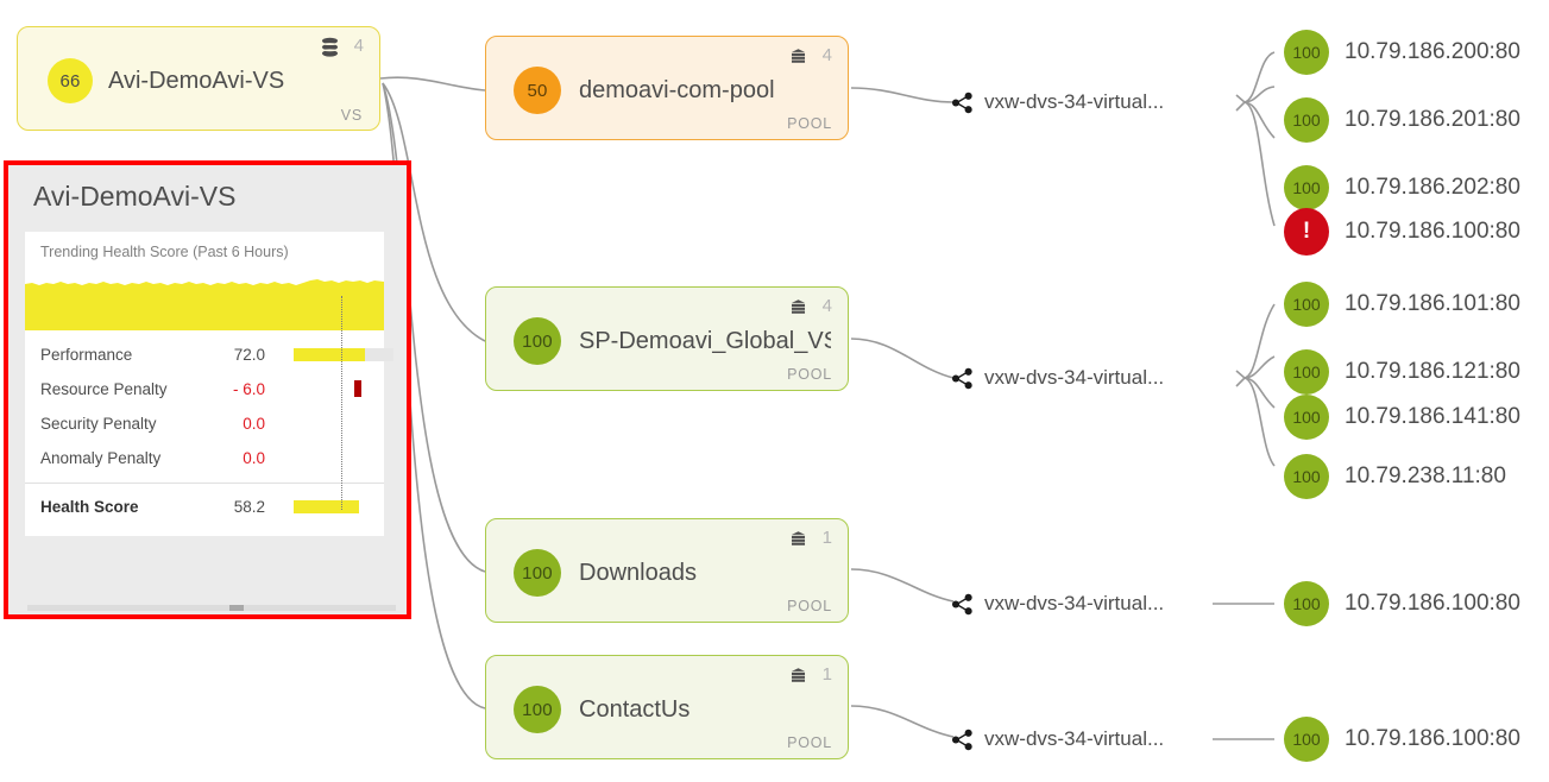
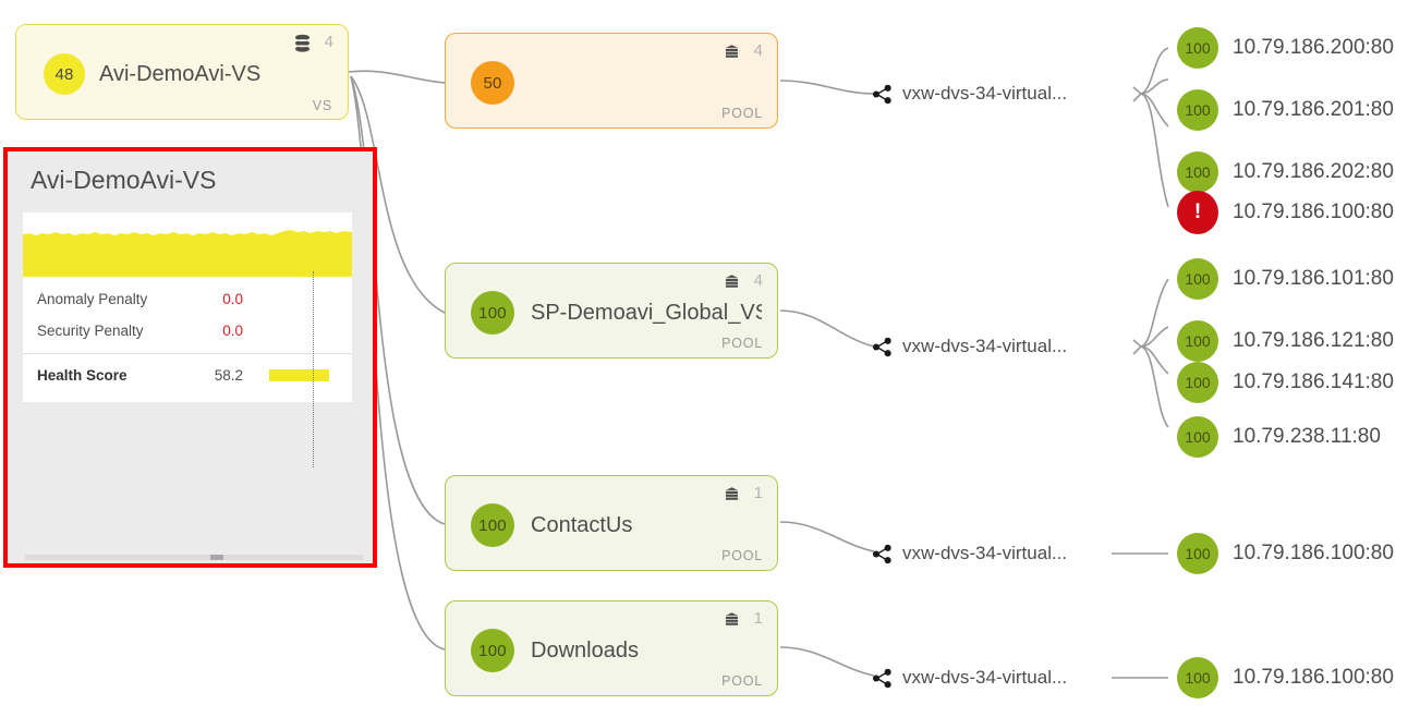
- 66
+ 48
  Avi-DemoAvi-VS
  4
  VS
  50
- demoavi-com-pool
  4
  POOL
  100
  SP-Demoavi_Global_V
  4
  POOL
  100
- Downloads
+ ContactUs
  1
  POOL
  100
- ContactUs
+ Downloads
  1
  POOL
  vxw-dvs-34-virtual...
  vxw-dvs-34-virtual...
  vxw-dvs-34-virtual...
  vxw-dvs-34-virtual...
  100
  10.79.186.200:80
  100
  10.79.186.201:80
  100
  10.79.186.202:80
  !
  10.79.186.100:80
  100
  10.79.186.101:80
  100
  10.79.186.121:80
  100
  10.79.186.141:80
  100
  10.79.238.11:80
  100
  10.79.186.100:80
  100
  10.79.186.100:80
  Avi-DemoAvi-VS
- Trending Health Score (Past 6 Hours)
- Performance
- 72.0
- Resource Penalty
- - 6.0
- Security Penalty
+ Anomaly Penalty
  0.0
- Anomaly Penalty
+ Security Penalty
  0.0
  Health Score
  58.2
